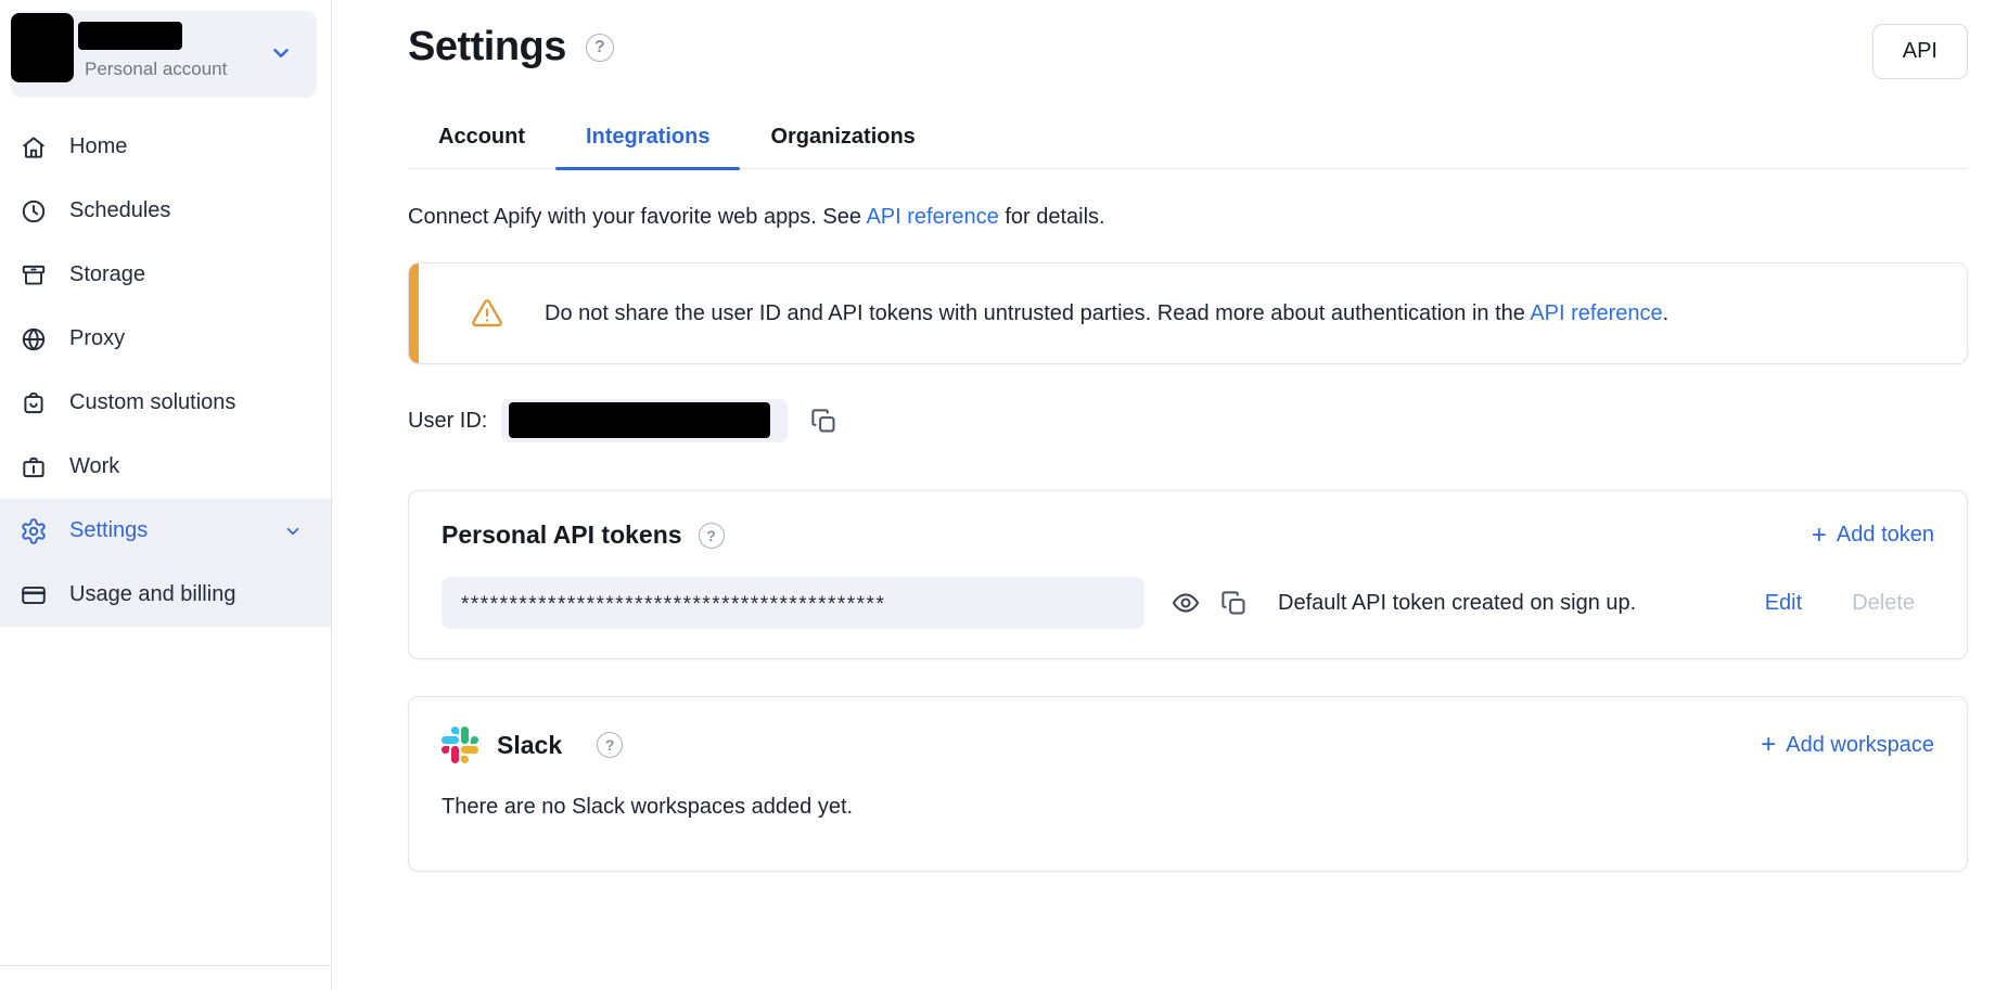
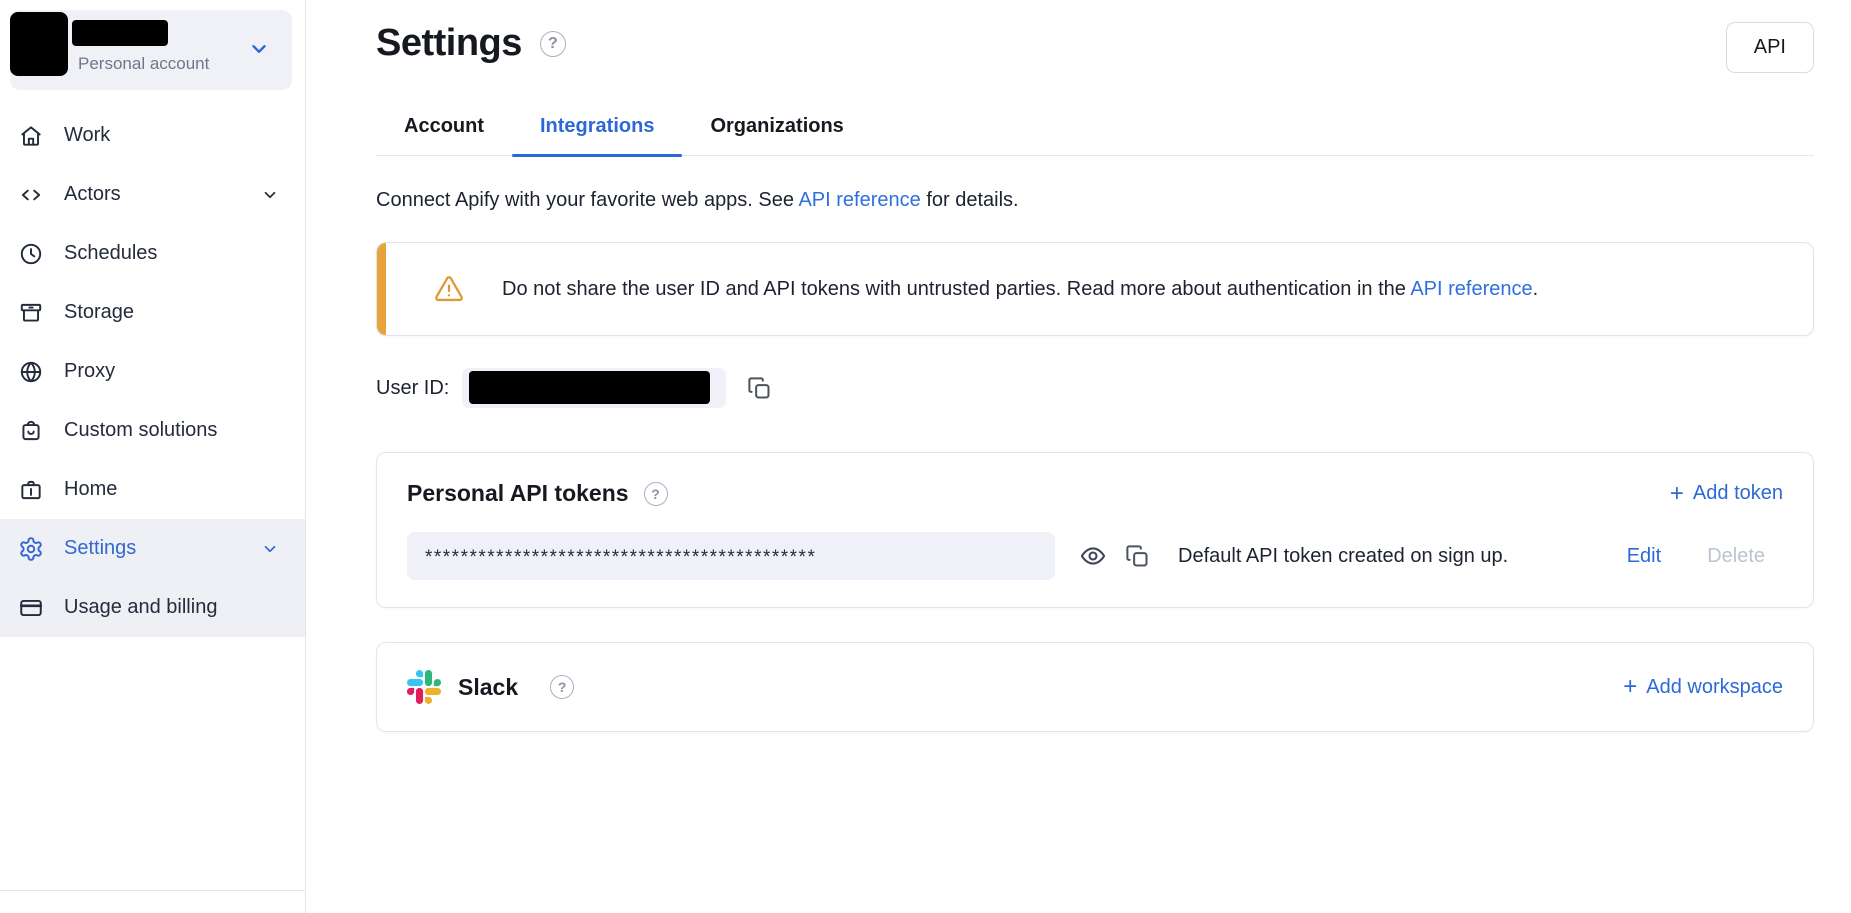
  Personal account
- Home
+ Work
+ Actors
  Schedules
  Storage
  Proxy
  Custom solutions
- Work
+ Home
  Settings
  Usage and billing
  Settings
  ?
  API
  Account
  Integrations
  Organizations
  Connect Apify with your favorite web apps. See API reference for details.
  Do not share the user ID and API tokens with untrusted parties. Read more about authentication in the API reference.
  User ID:
  Personal API tokens
  ?
  +
  Add token
  ********************************************
  Default API token created on sign up.
  Edit
  Delete
  Slack
  ?
  +
  Add workspace
- There are no Slack workspaces added yet.
